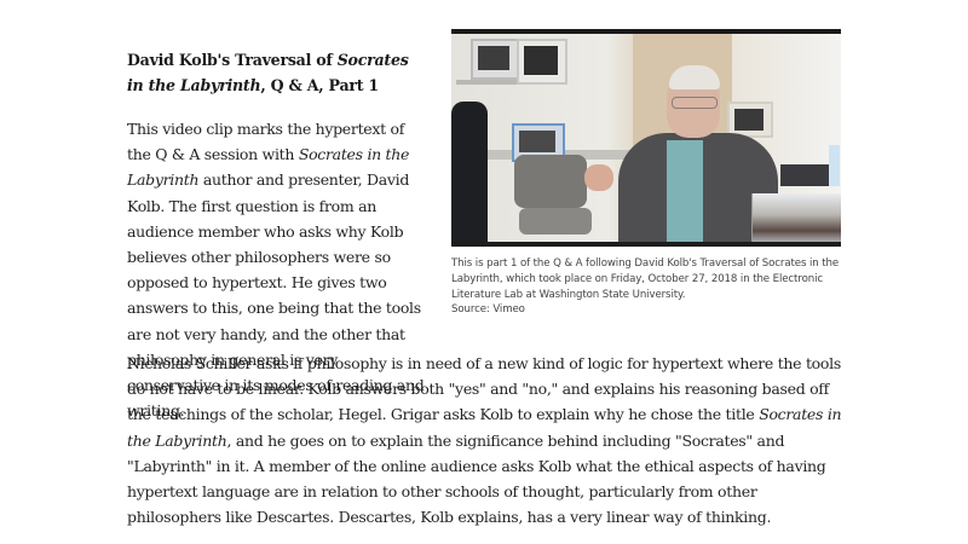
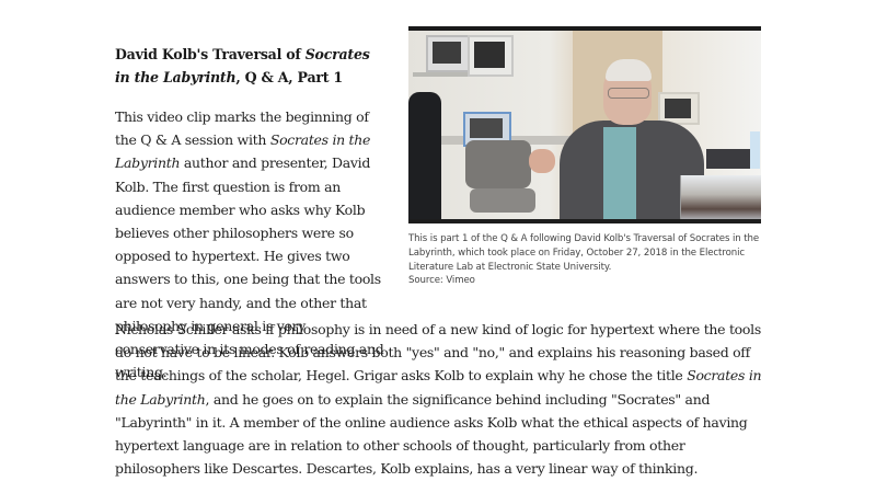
  David Kolb's Traversal of Socrates
  in the Labyrinth, Q & A, Part 1
- This video clip marks the hypertext of the Q & A session with Socrates in the Labyrinth author and presenter, David Kolb. The first question is from an audience member who asks why Kolb believes other philosophers were so opposed to hypertext. He gives two answers to this, one being that the tools are not very handy, and the other that philosophy in general is very conservative in its modes of reading and writing.
+ This video clip marks the beginning of the Q & A session with Socrates in the Labyrinth author and presenter, David Kolb. The first question is from an audience member who asks why Kolb believes other philosophers were so opposed to hypertext. He gives two answers to this, one being that the tools are not very handy, and the other that philosophy in general is very conservative in its modes of reading and writing.
  This is part 1 of the Q & A following David Kolb's Traversal of Socrates in the
  Labyrinth, which took place on Friday, October 27, 2018 in the Electronic
- Literature Lab at Washington State University.
+ Literature Lab at Electronic State University.
  Source: Vimeo
  Nicholas Schiller asks if philosophy is in need of a new kind of logic for hypertext where the tools do not have to be linear. Kolb answers both "yes" and "no," and explains his reasoning based off the teachings of the scholar, Hegel. Grigar asks Kolb to explain why he chose the title Socrates in the Labyrinth, and he goes on to explain the significance behind including "Socrates" and "Labyrinth" in it. A member of the online audience asks Kolb what the ethical aspects of having hypertext language are in relation to other schools of thought, particularly from other philosophers like Descartes. Descartes, Kolb explains, has a very linear way of thinking.
